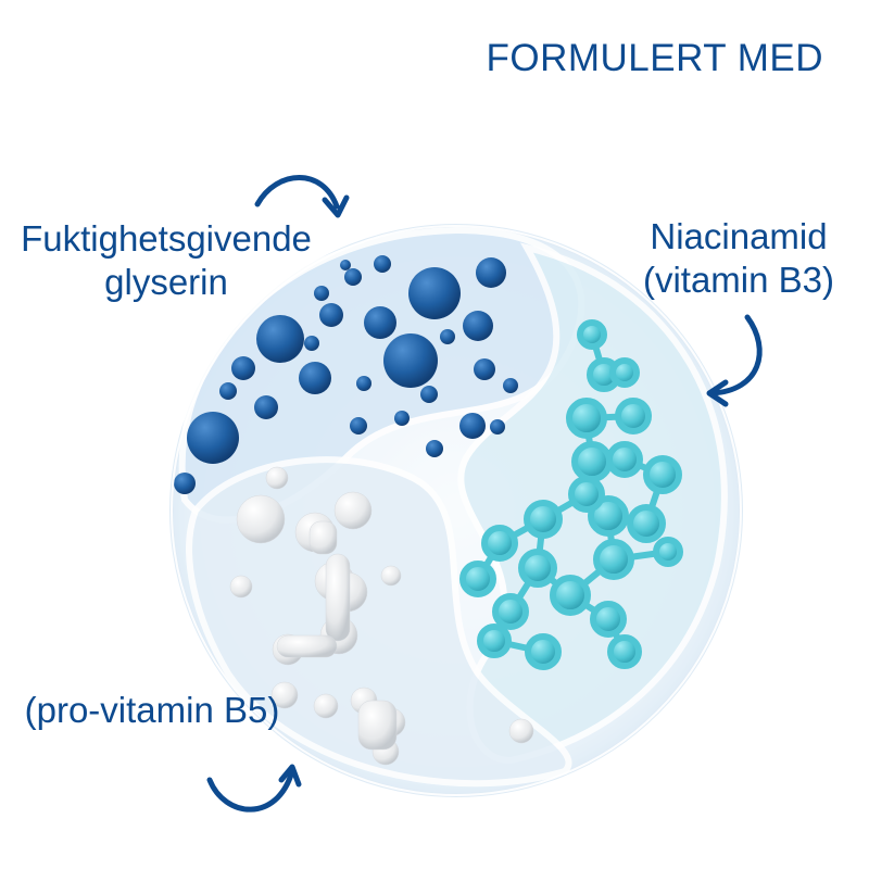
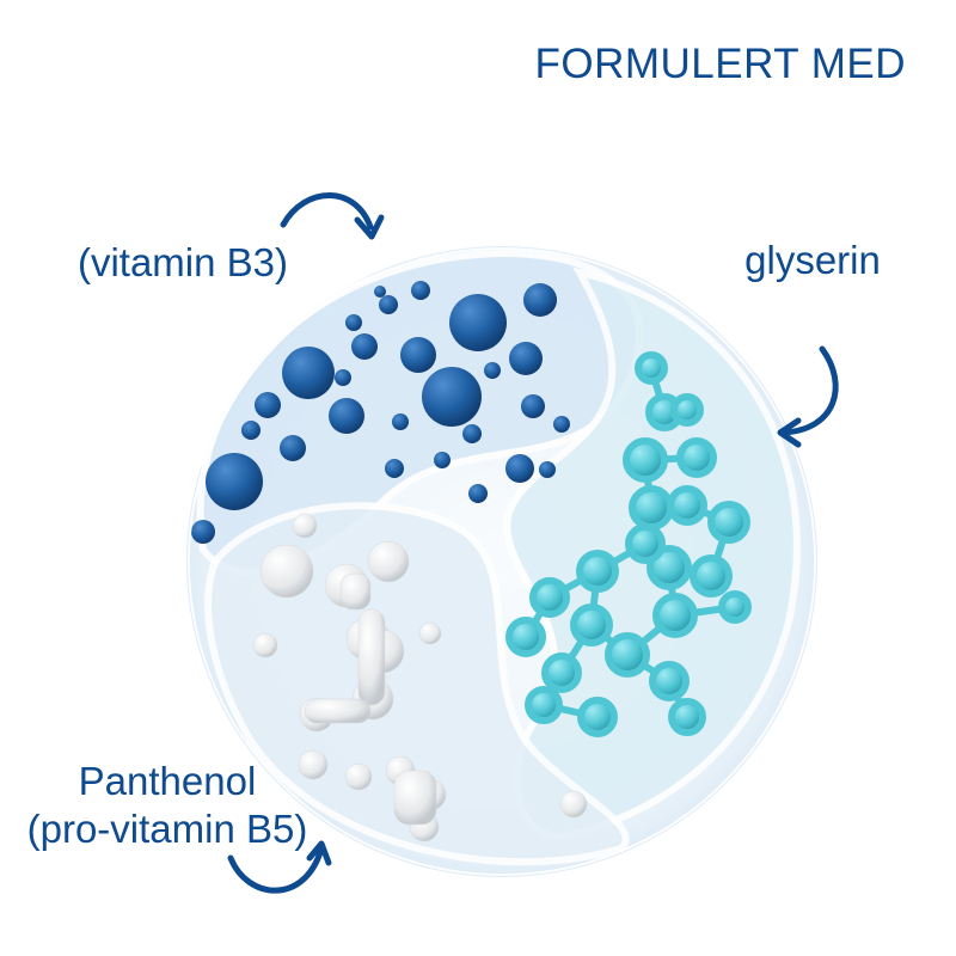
  FORMULERT MED
- Fuktighetsgivende
- glyserin
+ (vitamin B3)
- Niacinamid
- (vitamin B3)
+ glyserin
+ Panthenol
  (pro-vitamin B5)
